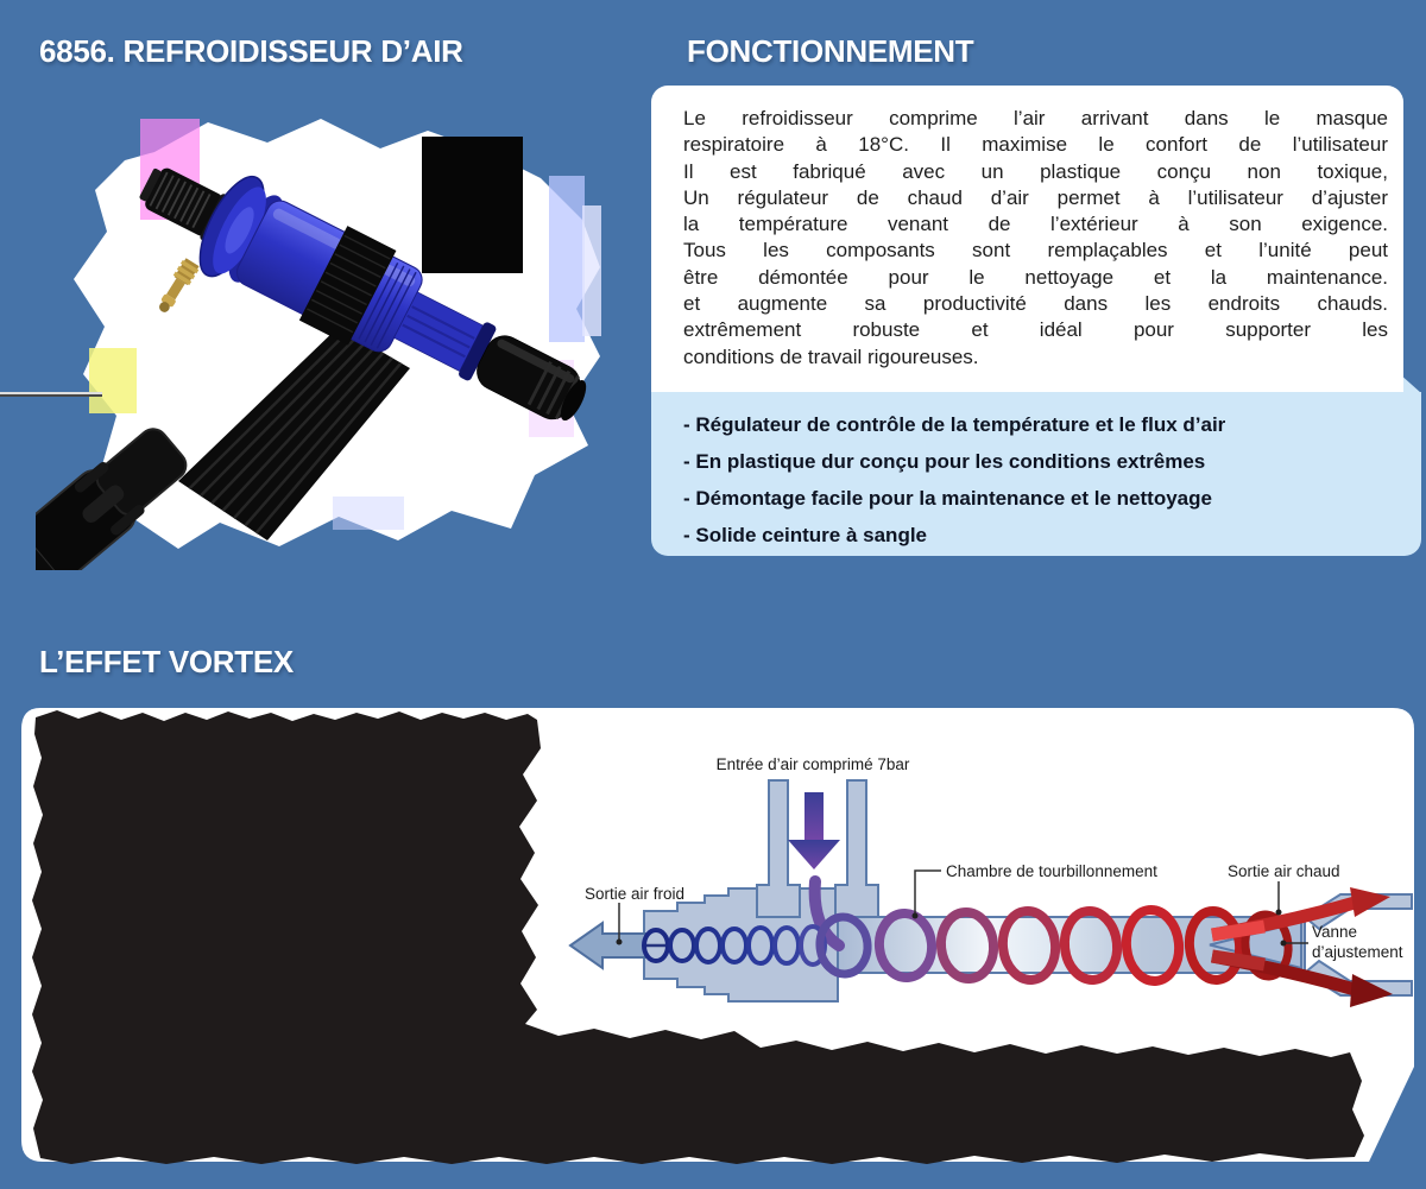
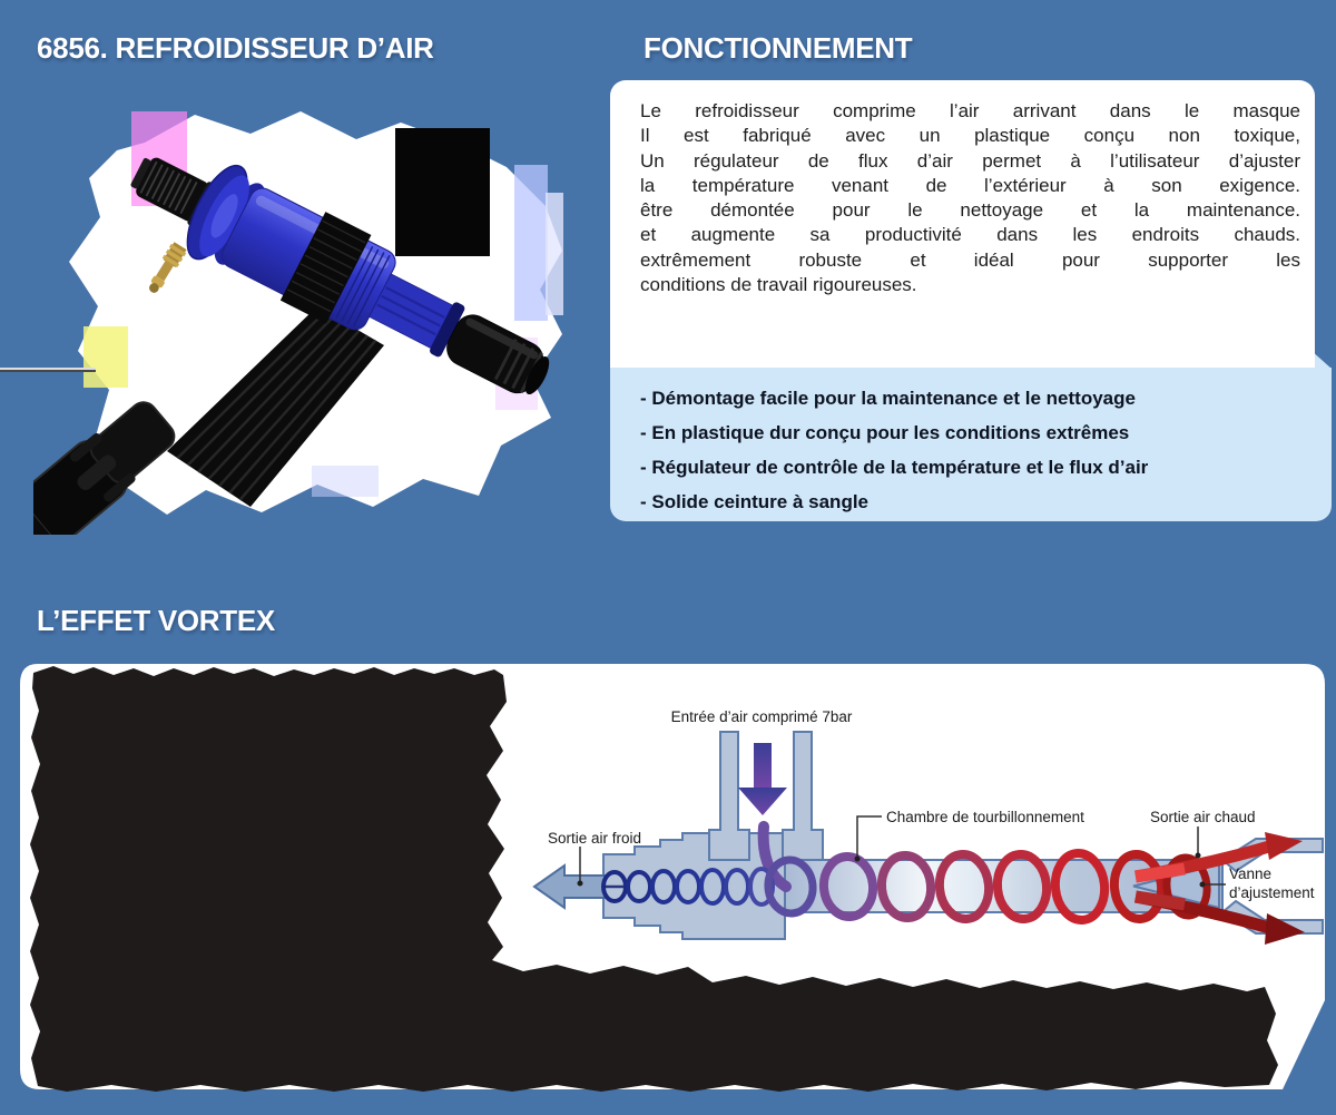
  6856. REFROIDISSEUR D’AIR
  FONCTIONNEMENT
  L’EFFET VORTEX
  Le refroidisseur comprime l’air arrivant dans le masque
- respiratoire à 18°C. Il maximise le confort de l’utilisateur
  Il est fabriqué avec un plastique conçu non toxique,
- Un régulateur de chaud d’air permet à l’utilisateur d’ajuster
+ Un régulateur de flux d’air permet à l’utilisateur d’ajuster
  la température venant de l’extérieur à son exigence.
- Tous les composants sont remplaçables et l’unité peut
  être démontée pour le nettoyage et la maintenance.
  et augmente sa productivité dans les endroits chauds.
  extrêmement robuste et idéal pour supporter les
  conditions de travail rigoureuses.
- - Régulateur de contrôle de la température et le flux d’air
+ - Démontage facile pour la maintenance et le nettoyage
  - En plastique dur conçu pour les conditions extrêmes
- - Démontage facile pour la maintenance et le nettoyage
+ - Régulateur de contrôle de la température et le flux d’air
  - Solide ceinture à sangle
  Entrée d’air comprimé 7bar
  Sortie air froid
  Chambre de tourbillonnement
  Sortie air chaud
  Vanne
  d’ajustement
